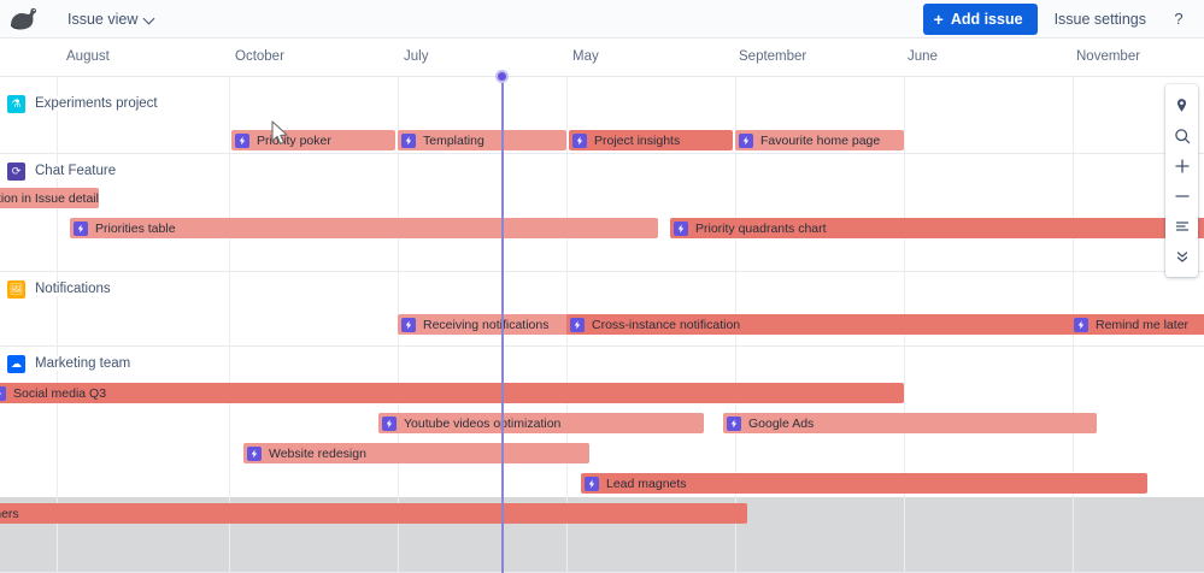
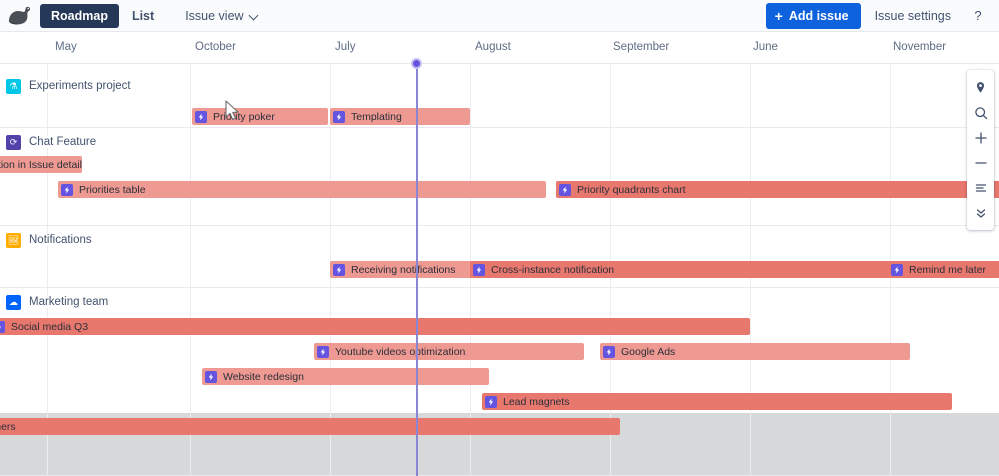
+ Roadmap
+ List
  Issue view
  +
  Add issue
  Issue settings
  ?
- August
+ May
  October
  July
- May
+ August
  September
  June
  November
  ⚗
  Experiments project
  Prioity poker
  Templating
- Project insights
- Favourite home page
  ⟳
  Chat Feature
  Priorities table
  Priority quadrants chart
  🖼
  Notifications
  Receiving notfications
  Cross-instance notification
  Remind me later
  ☁
  Marketing team
  Social media Q3
  Youtube videos optimization
  Google Ads
  Website redesign
  Lead magnets
